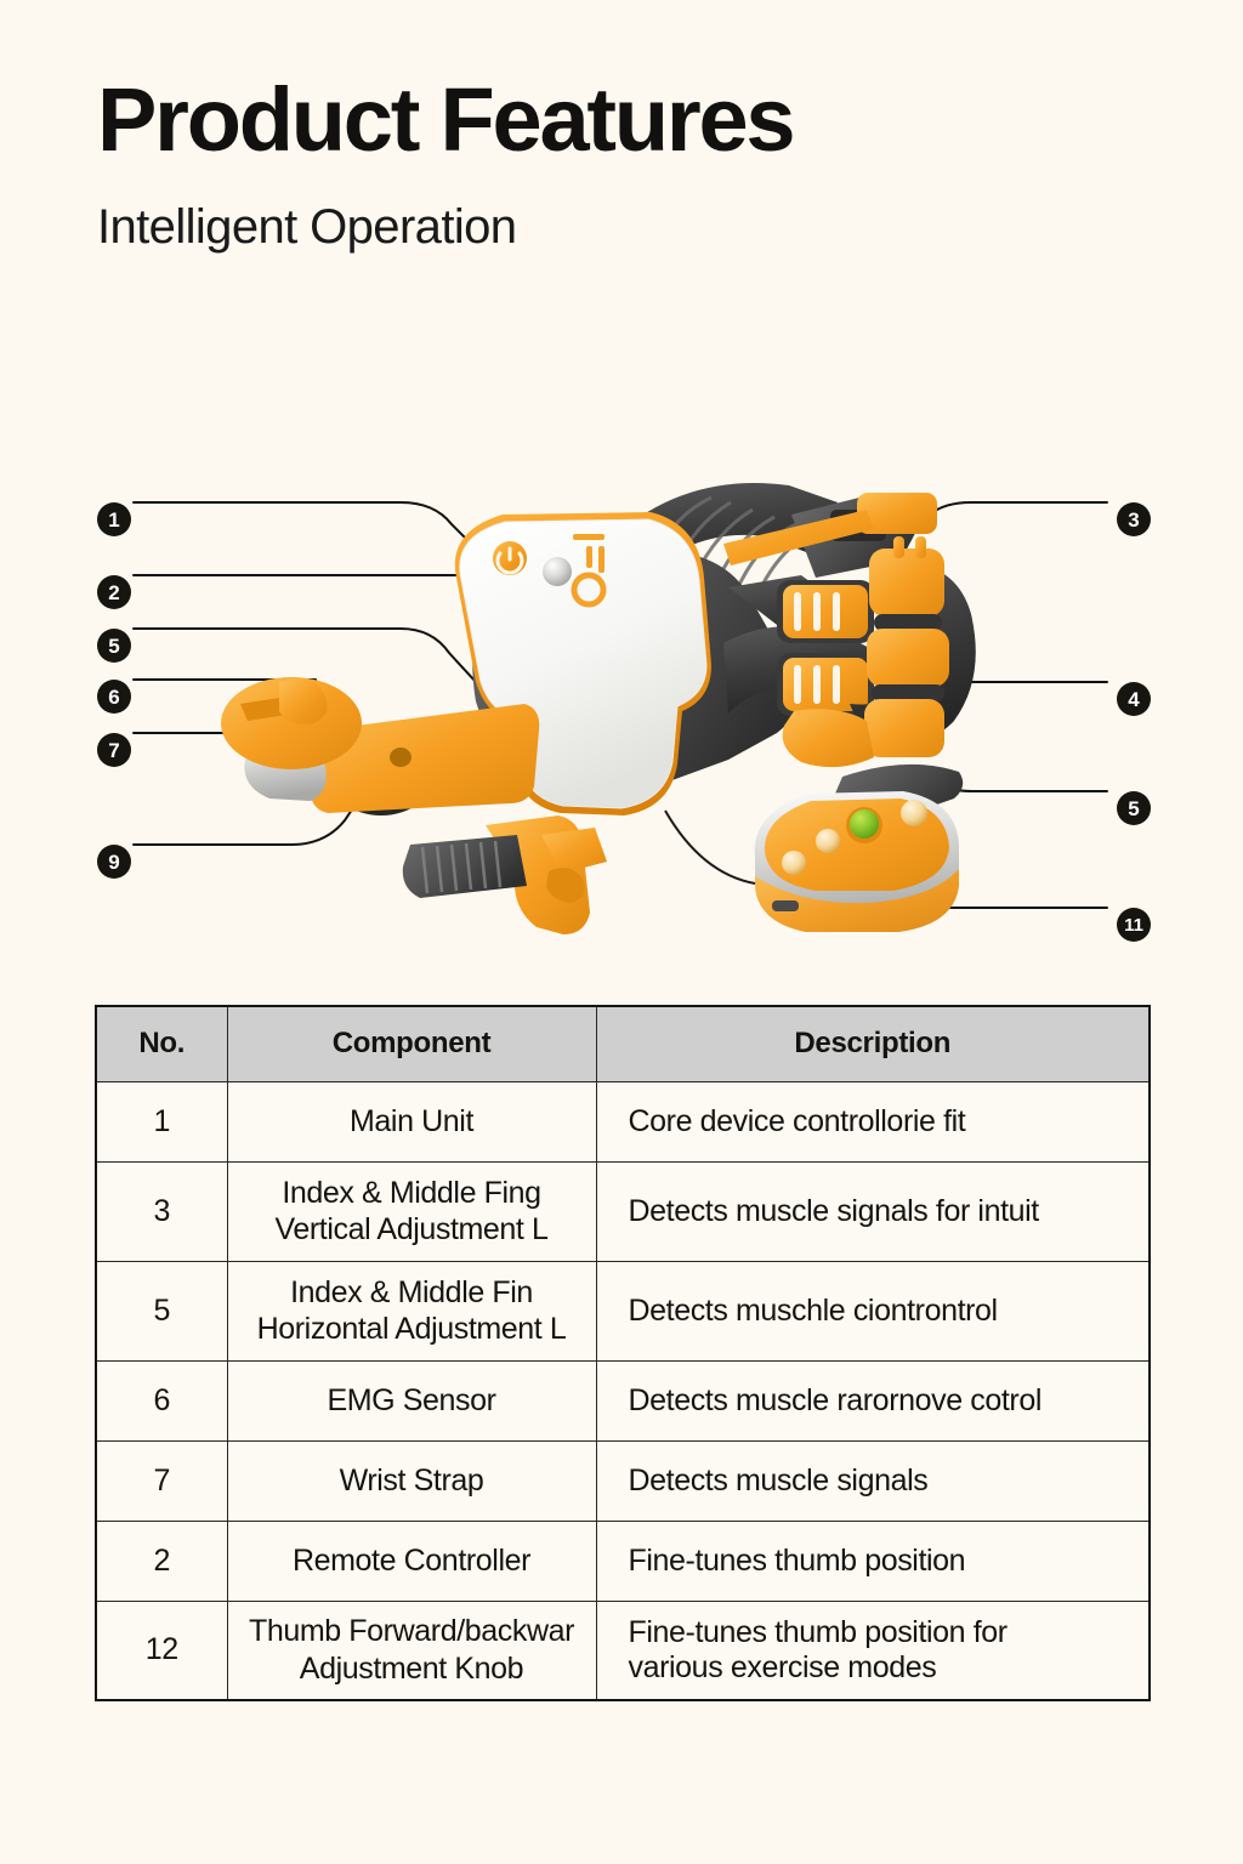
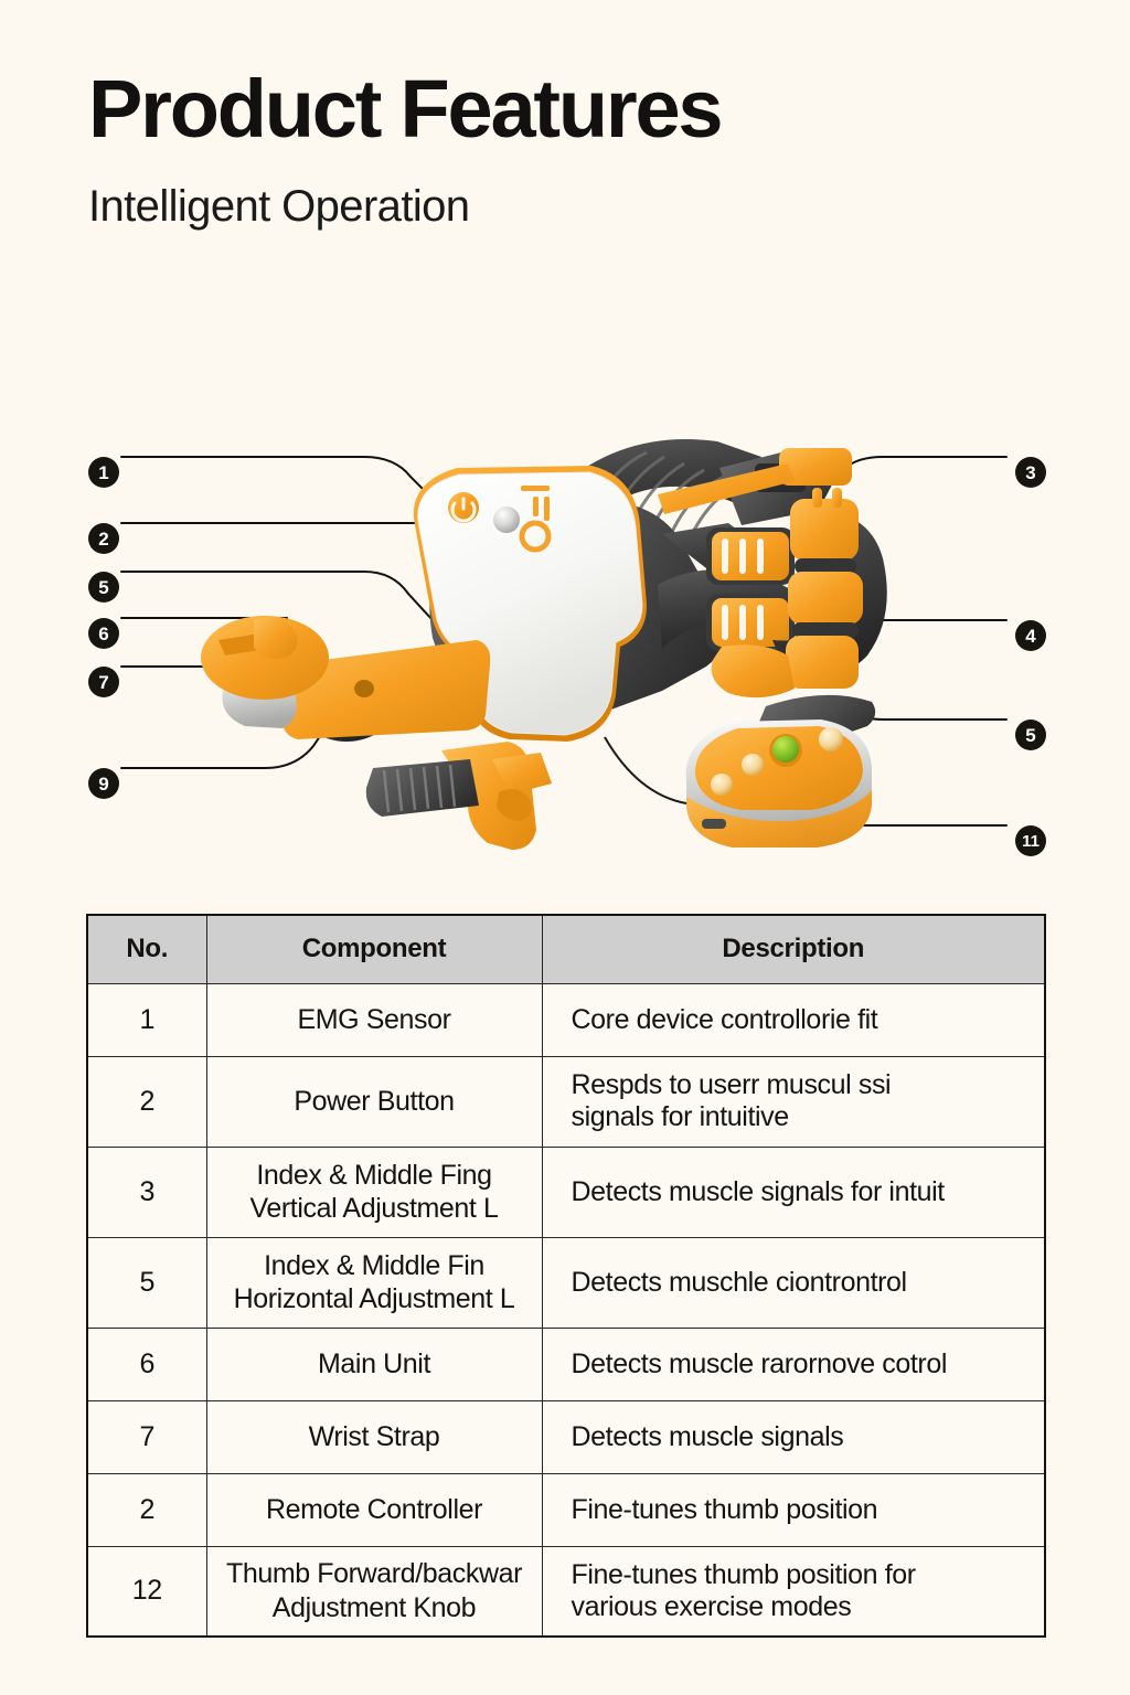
  Product Features
  Intelligent Operation
  1
  2
  5
  6
  7
  9
  3
  4
  5
  11
  No.	Component	Description
- 1	Main Unit	Core device controllorie fit
+ 1	EMG Sensor	Core device controllorie fit
+ 2	Power Button	Respds to userr muscul ssi signals for intuitive
  3	Index & Middle Fing Vertical Adjustment L	Detects muscle signals for intuit
  5	Index & Middle Fin Horizontal Adjustment L	Detects muschle ciontrontrol
- 6	EMG Sensor	Detects muscle rarornove cotrol
+ 6	Main Unit	Detects muscle rarornove cotrol
  7	Wrist Strap	Detects muscle signals
  2	Remote Controller	Fine-tunes thumb position
  12	Thumb Forward/backwar Adjustment Knob	Fine-tunes thumb position for various exercise modes
